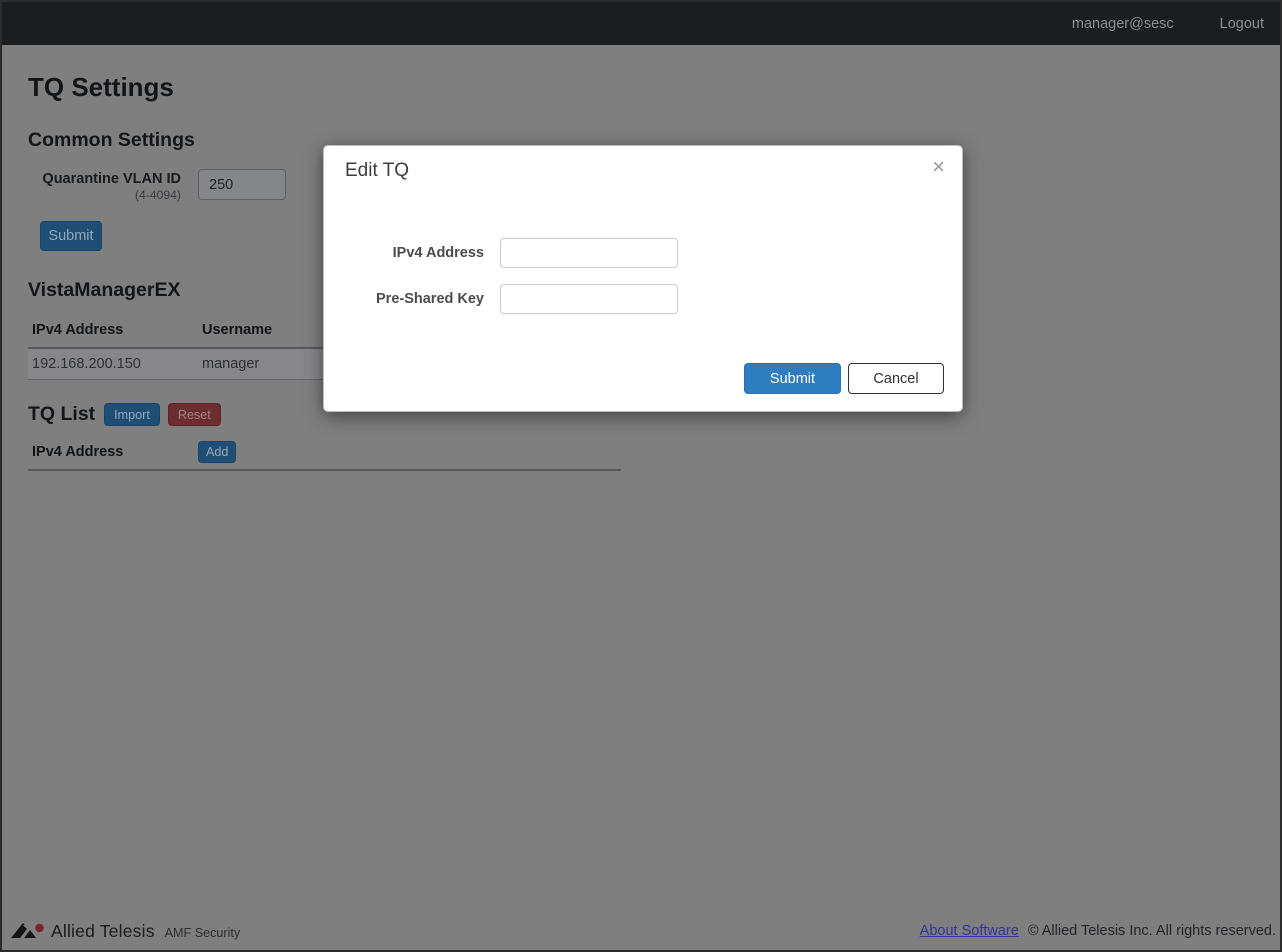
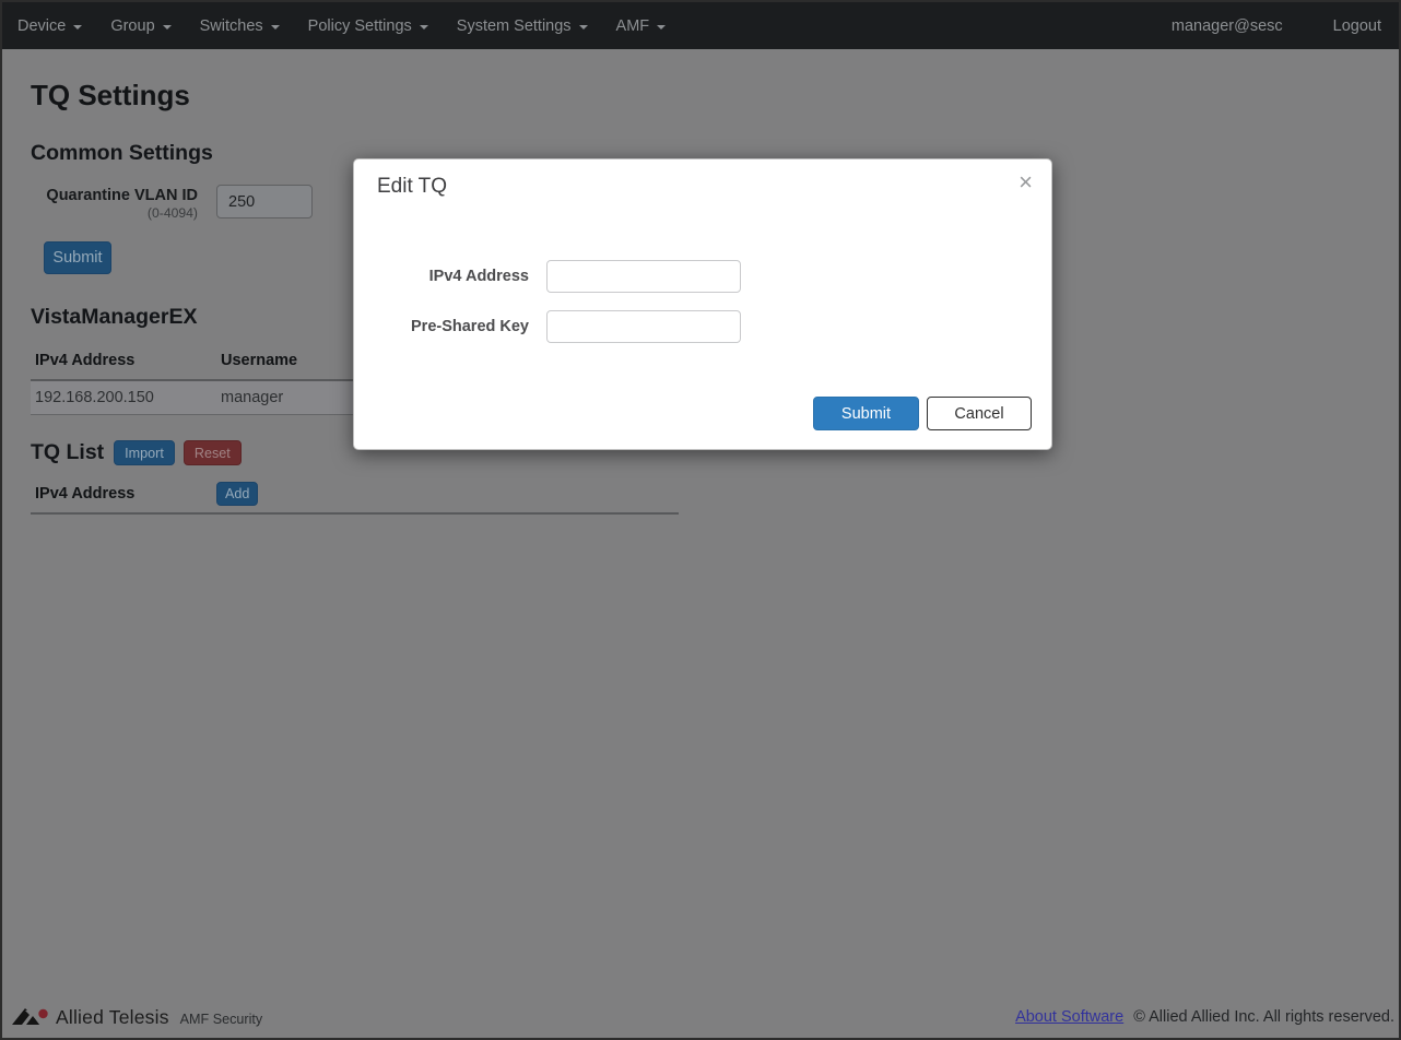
+ Device
+ Group
+ Switches
+ Policy Settings
+ System Settings
+ AMF
  manager@sesc
  Logout
  TQ Settings
  Common Settings
  Quarantine VLAN ID
- (4-4094)
+ (0-4094)
  250
  Submit
  VistaManagerEX
  IPv4 Address	Username
  192.168.200.150	manager
  TQ List
  Import
  Reset
  IPv4 Address
  Add
  Allied Telesis
  AMF Security
  About Software
- © Allied Telesis Inc. All rights reserved.
+ © Allied Allied Inc. All rights reserved.
  Edit TQ
  ×
  IPv4 Address
  Pre-Shared Key
  Submit
  Cancel
